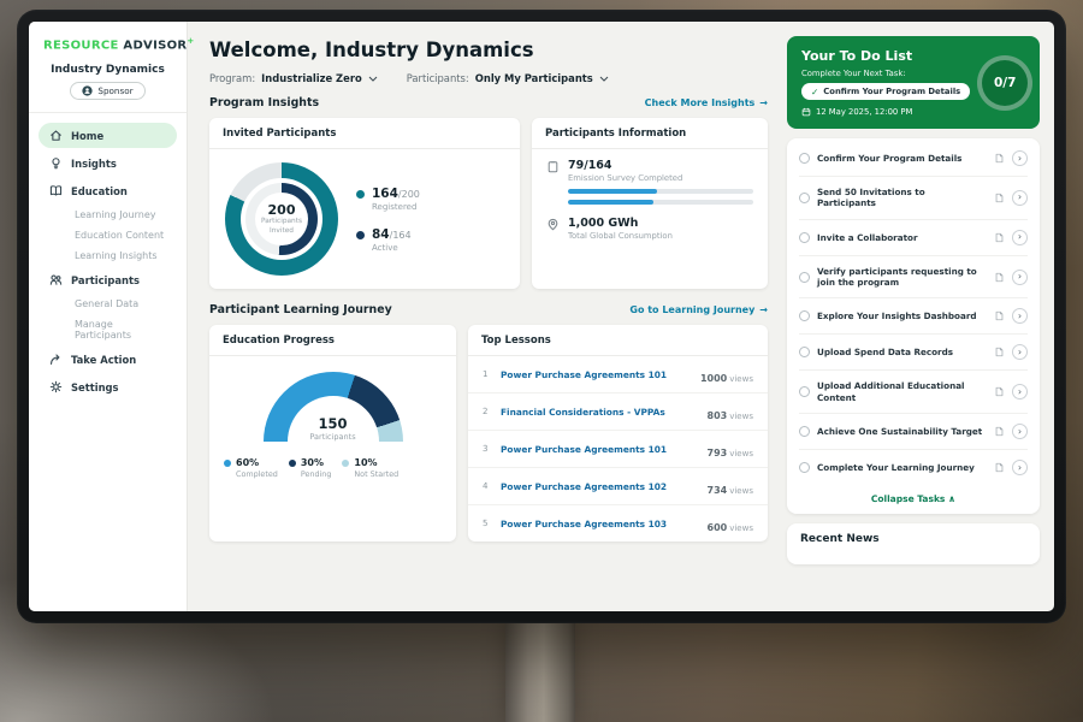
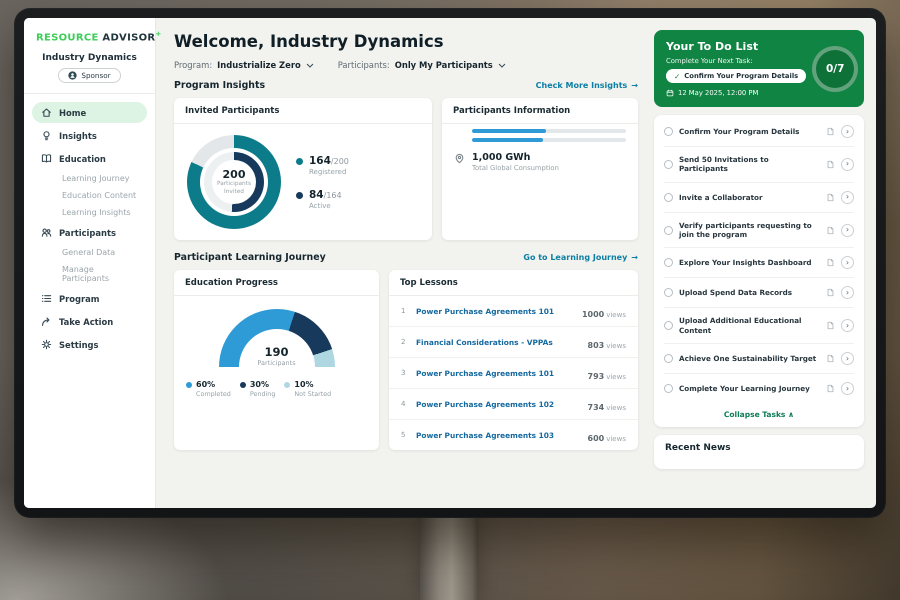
  RESOURCE ADVISOR+
  Industry Dynamics
  Sponsor
  Home
  Insights
  Education
  Learning Journey
  Education Content
  Learning Insights
  Participants
  General Data
  Manage Participants
+ Program
  Take Action
  Settings
  Welcome, Industry Dynamics
  Program:
  Industrialize Zero
  Participants:
  Only My Participants
  Program Insights
  Check More Insights
  →
  Invited Participants
  200
  164/200
  Registered
  84/164
  Active
  Participants Information
- 79/164
- Emission Survey Completed
  1,000 GWh
  Total Global Consumption
  Participant Learning Journey
  Go to Learning Journey
  →
  Education Progress
- 150
+ 190
  Participants
  60%
  Completed
  30%
  Pending
  10%
  Not Started
  Top Lessons
  1
  Power Purchase Agreements 101
  1000 views
  2
  Financial Considerations - VPPAs
  803 views
  3
  Power Purchase Agreements 101
  793 views
  4
  Power Purchase Agreements 102
  734 views
  5
  Power Purchase Agreements 103
  600 views
  Your To Do List
  Complete Your Next Task:
  ✓
  Confirm Your Program Details
  12 May 2025, 12:00 PM
  0/7
  Confirm Your Program Details
  ›
  Send 50 Invitations to Participants
  ›
  Invite a Collaborator
  ›
  Verify participants requesting to join the program
  ›
  Explore Your Insights Dashboard
  ›
  Upload Spend Data Records
  ›
  Upload Additional Educational Content
  ›
  Achieve One Sustainability Target
  ›
  Complete Your Learning Journey
  ›
  Collapse Tasks ∧
  Recent News
